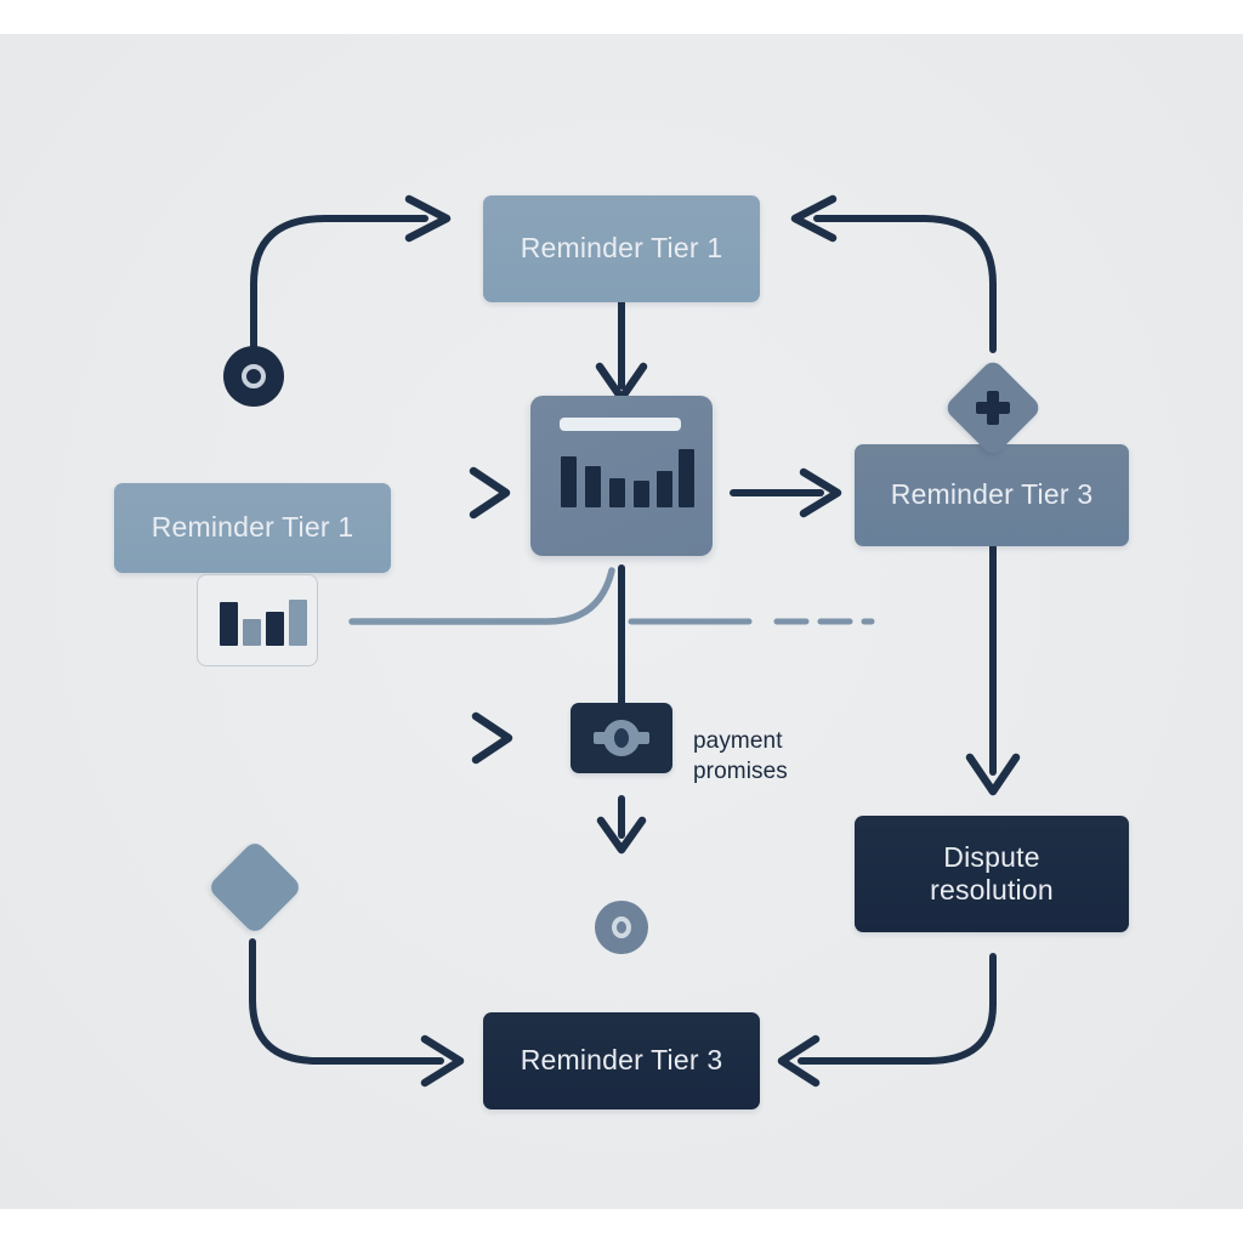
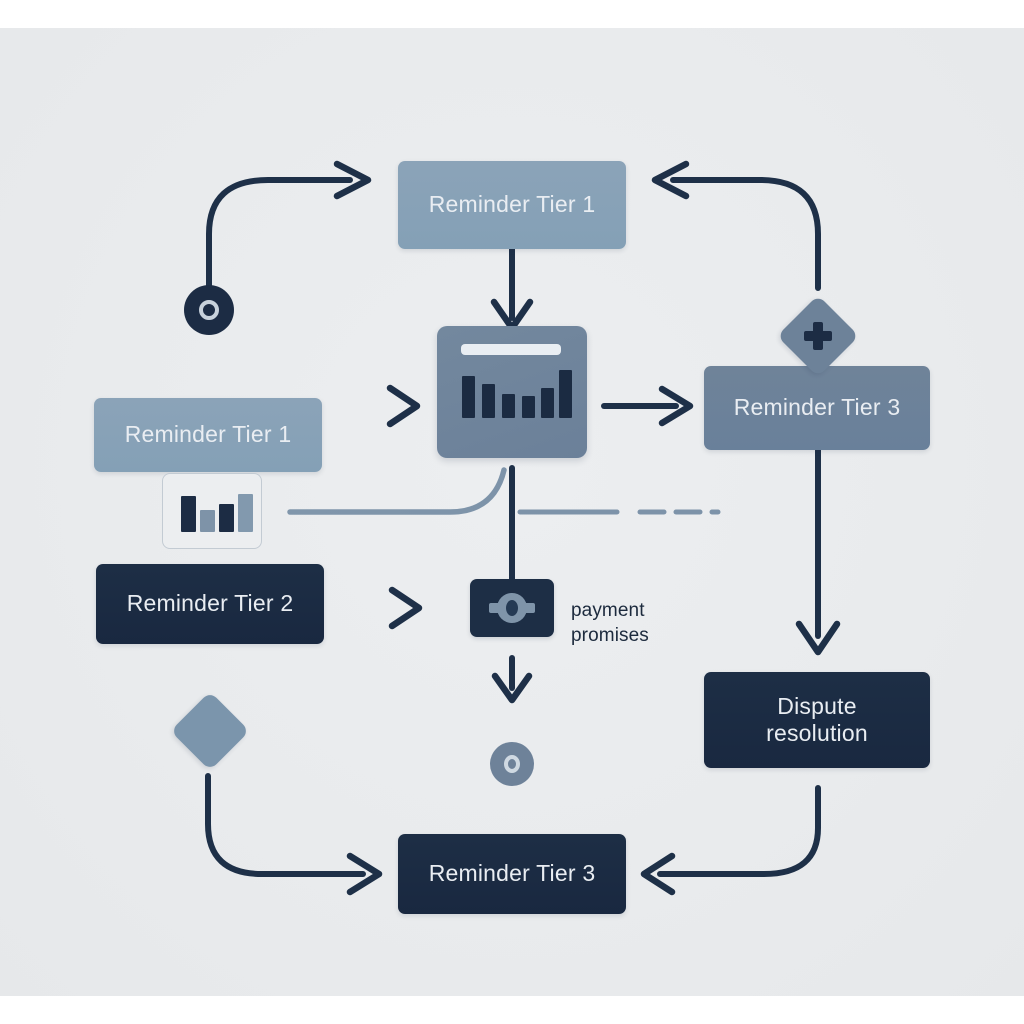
  Reminder Tier 1
  Reminder Tier 1
  Reminder Tier 3
+ Reminder Tier 2
  Dispute resolution
  Reminder Tier 3
  payment
  promises
